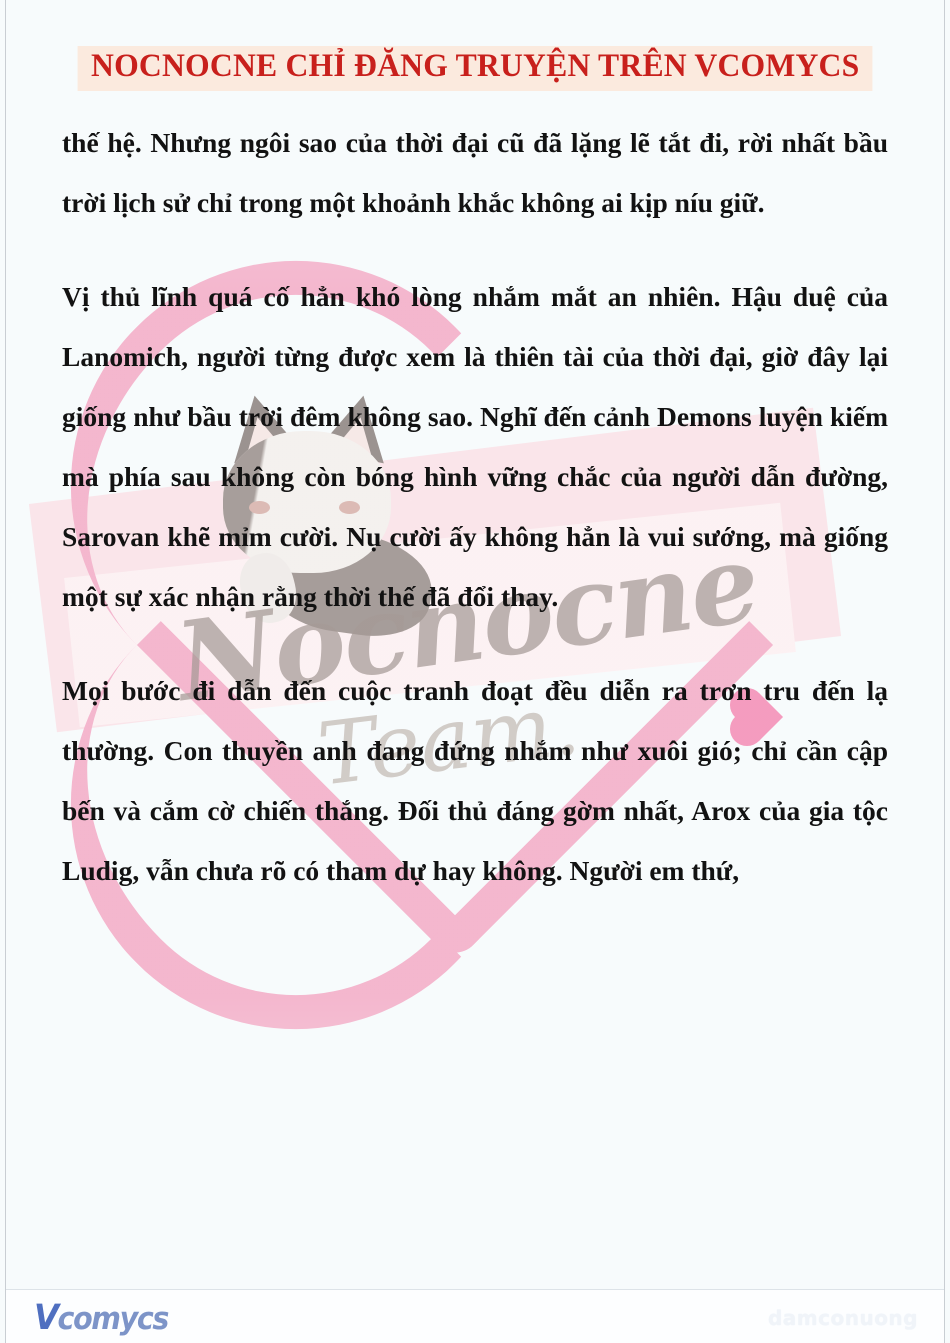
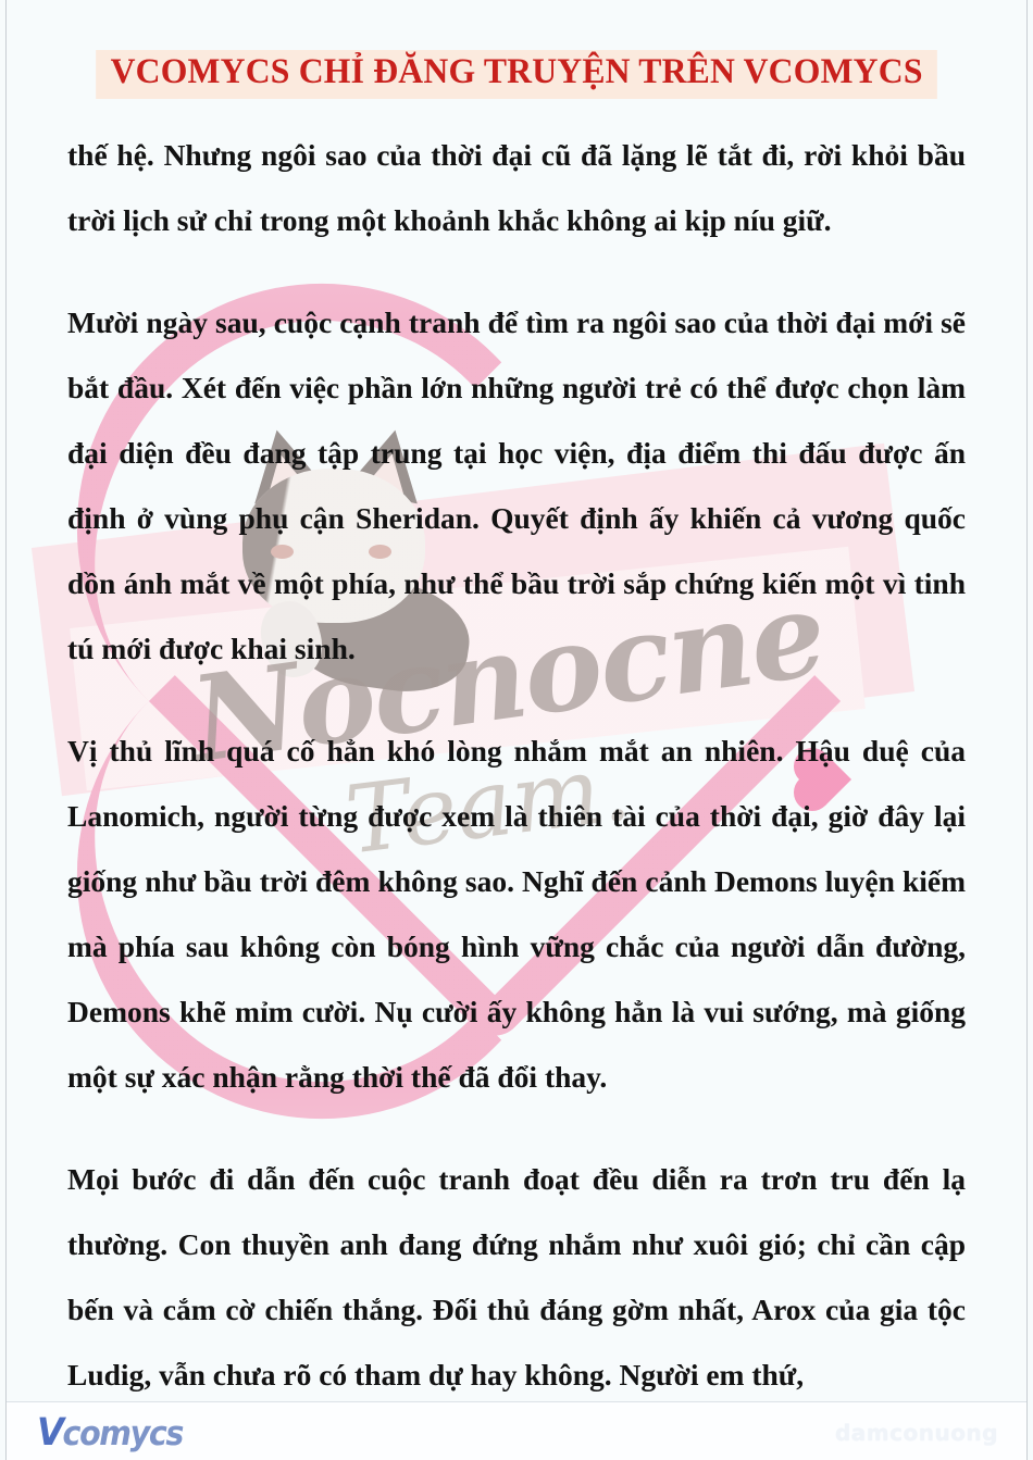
- NOCNOCNE CHỈ ĐĂNG TRUYỆN TRÊN VCOMYCS
+ VCOMYCS CHỈ ĐĂNG TRUYỆN TRÊN VCOMYCS
- thế hệ. Nhưng ngôi sao của thời đại cũ đã lặng lẽ tắt đi, rời nhất bầu trời lịch sử chỉ trong một khoảnh khắc không ai kịp níu giữ.
+ thế hệ. Nhưng ngôi sao của thời đại cũ đã lặng lẽ tắt đi, rời khỏi bầu trời lịch sử chỉ trong một khoảnh khắc không ai kịp níu giữ.
+ Mười ngày sau, cuộc cạnh tranh để tìm ra ngôi sao của thời đại mới sẽ bắt đầu. Xét đến việc phần lớn những người trẻ có thể được chọn làm đại diện đều đang tập trung tại học viện, địa điểm thi đấu được ấn định ở vùng phụ cận Sheridan. Quyết định ấy khiến cả vương quốc dồn ánh mắt về một phía, như thể bầu trời sắp chứng kiến một vì tinh tú mới được khai sinh.
- Vị thủ lĩnh quá cố hẳn khó lòng nhắm mắt an nhiên. Hậu duệ của Lanomich, người từng được xem là thiên tài của thời đại, giờ đây lại giống như bầu trời đêm không sao. Nghĩ đến cảnh Demons luyện kiếm mà phía sau không còn bóng hình vững chắc của người dẫn đường, Sarovan khẽ mỉm cười. Nụ cười ấy không hẳn là vui sướng, mà giống một sự xác nhận rằng thời thế đã đổi thay.
+ Vị thủ lĩnh quá cố hẳn khó lòng nhắm mắt an nhiên. Hậu duệ của Lanomich, người từng được xem là thiên tài của thời đại, giờ đây lại giống như bầu trời đêm không sao. Nghĩ đến cảnh Demons luyện kiếm mà phía sau không còn bóng hình vững chắc của người dẫn đường, Demons khẽ mỉm cười. Nụ cười ấy không hẳn là vui sướng, mà giống một sự xác nhận rằng thời thế đã đổi thay.
  Mọi bước đi dẫn đến cuộc tranh đoạt đều diễn ra trơn tru đến lạ thường. Con thuyền anh đang đứng nhắm như xuôi gió; chỉ cần cập bến và cắm cờ chiến thắng. Đối thủ đáng gờm nhất, Arox của gia tộc Ludig, vẫn chưa rõ có tham dự hay không. Người em thứ,
  Vcomycs
